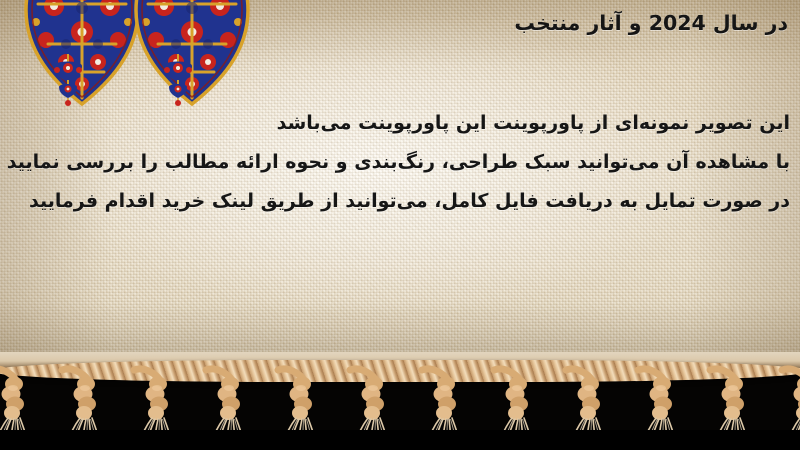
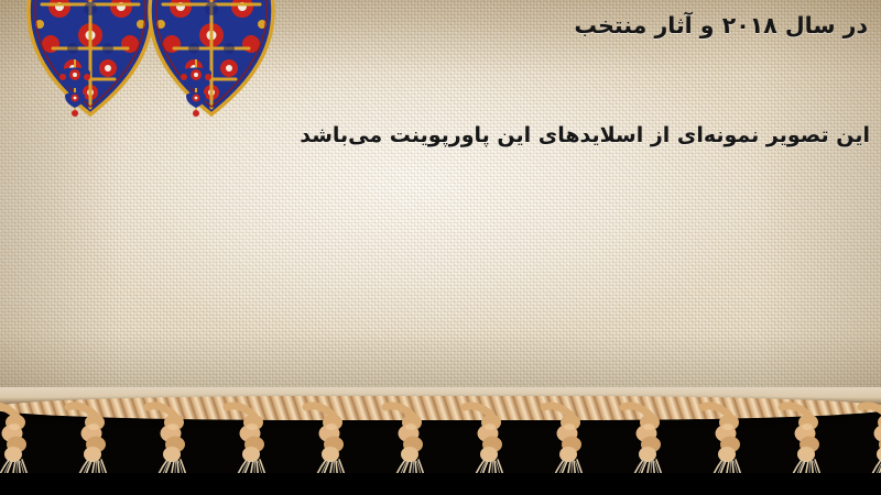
- در سال 2024 و آثار منتخب
+ در سال ۲۰۱۸ و آثار منتخب
- این تصویر نمونه‌ای از پاورپوینت این پاورپوینت می‌باشد
+ این تصویر نمونه‌ای از اسلایدهای این پاورپوینت می‌باشد
- با مشاهده آن می‌توانید سبک طراحی، رنگ‌بندی و نحوه ارائه مطالب را بررسی نمایید
- در صورت تمایل به دریافت فایل کامل، می‌توانید از طریق لینک خرید اقدام فرمایید
